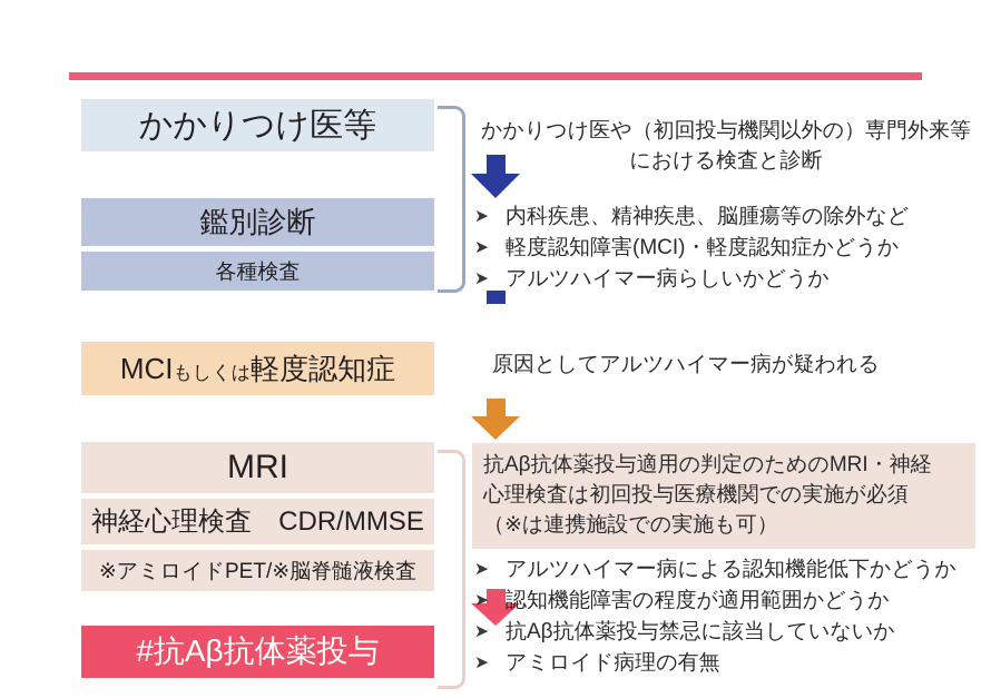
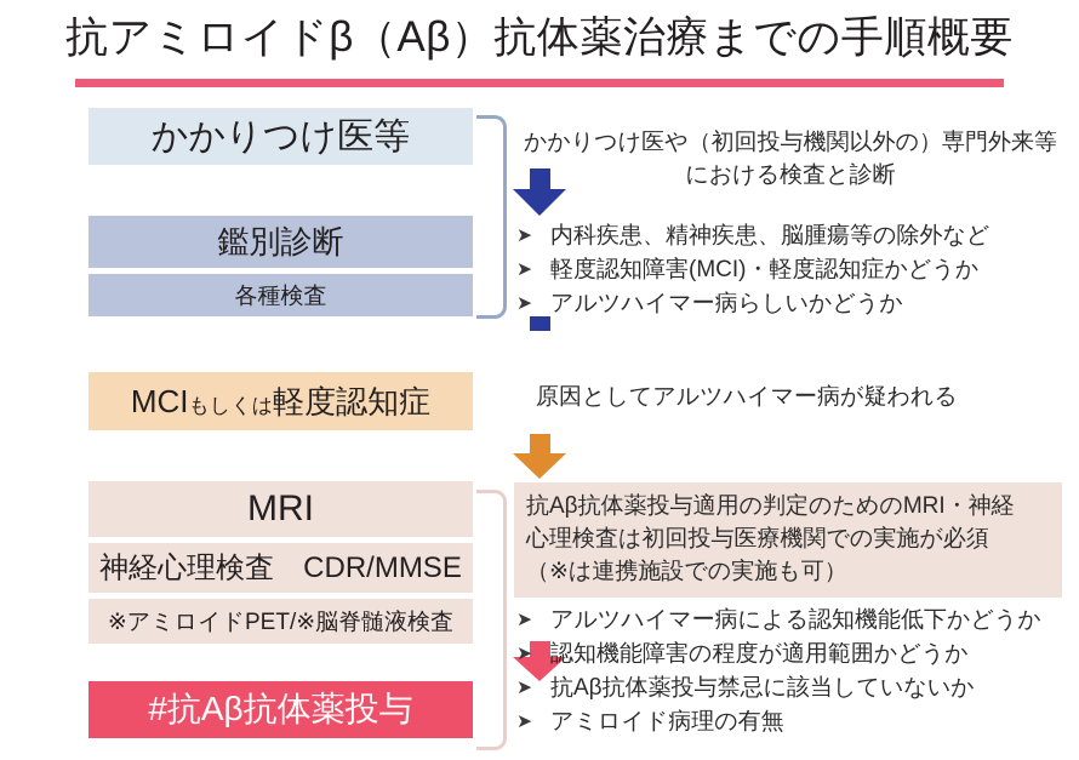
+ 抗アミロイドβ（Aβ）抗体薬治療までの手順概要
  かかりつけ医等
  鑑別診断
  各種検査
  MCIもしくは軽度認知症
  MRI
  神経心理検査 CDR/MMSE
  ※アミロイドPET/※脳脊髄液検査
  #抗Aβ抗体薬投与
  かかりつけ医や（初回投与機関以外の）専門外来等
  における検査と診断
  内科疾患、精神疾患、脳腫瘍等の除外など
  軽度認知障害(MCI)・軽度認知症かどうか
  アルツハイマー病らしいかどうか
  原因としてアルツハイマー病が疑われる
  抗Aβ抗体薬投与適用の判定のためのMRI・神経
  心理検査は初回投与医療機関での実施が必須
  （※は連携施設での実施も可）
  アルツハイマー病による認知機能低下かどうか
  認知機能障害の程度が適用範囲かどうか
  抗Aβ抗体薬投与禁忌に該当していないか
  アミロイド病理の有無
